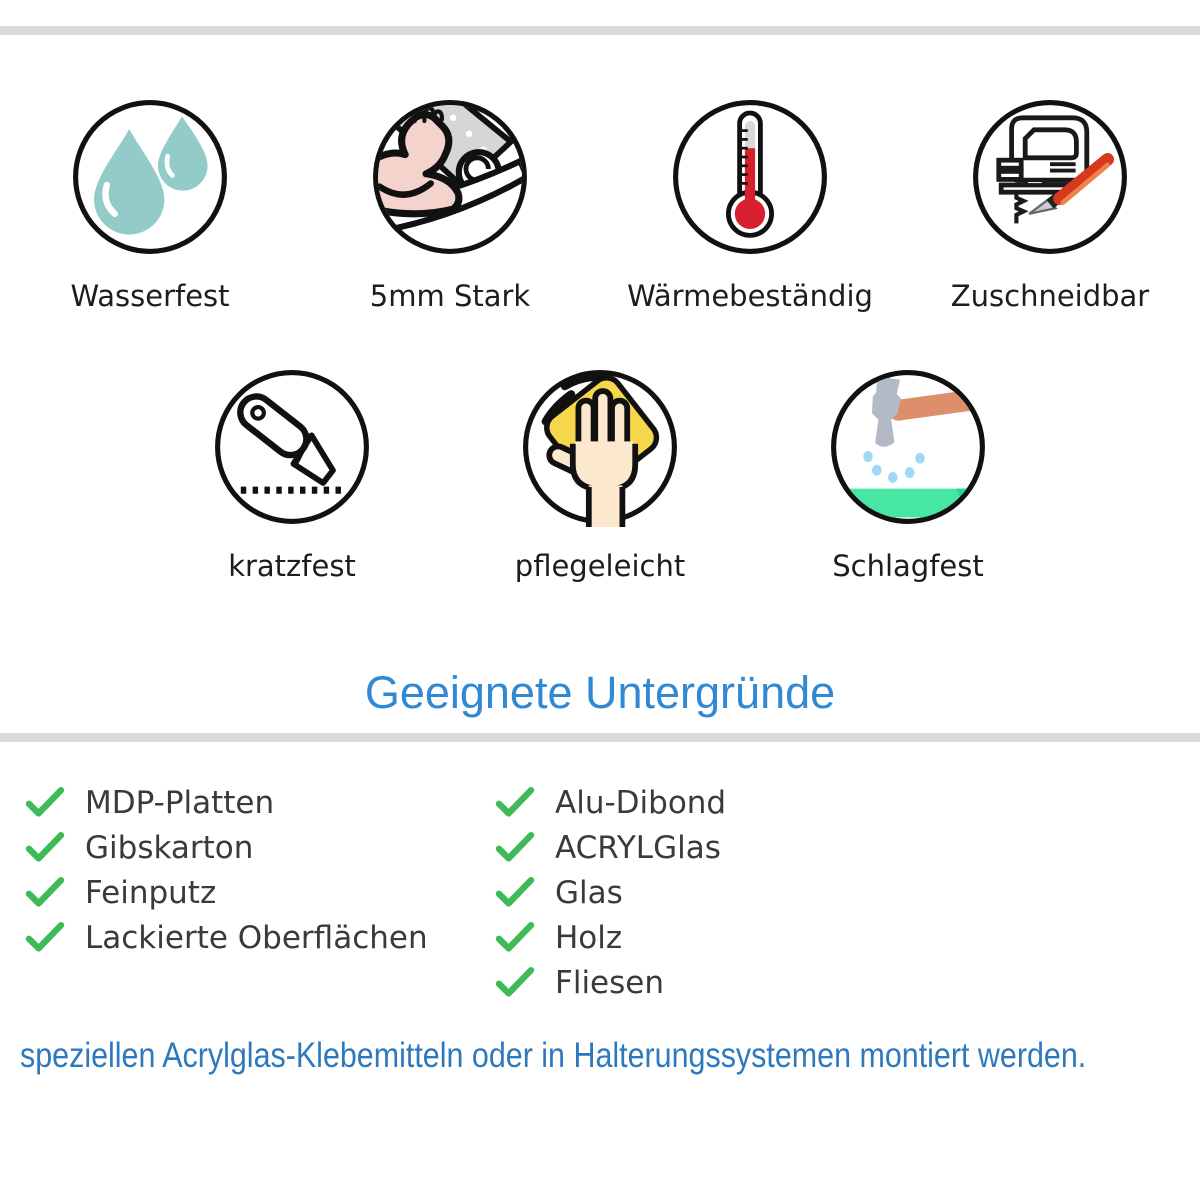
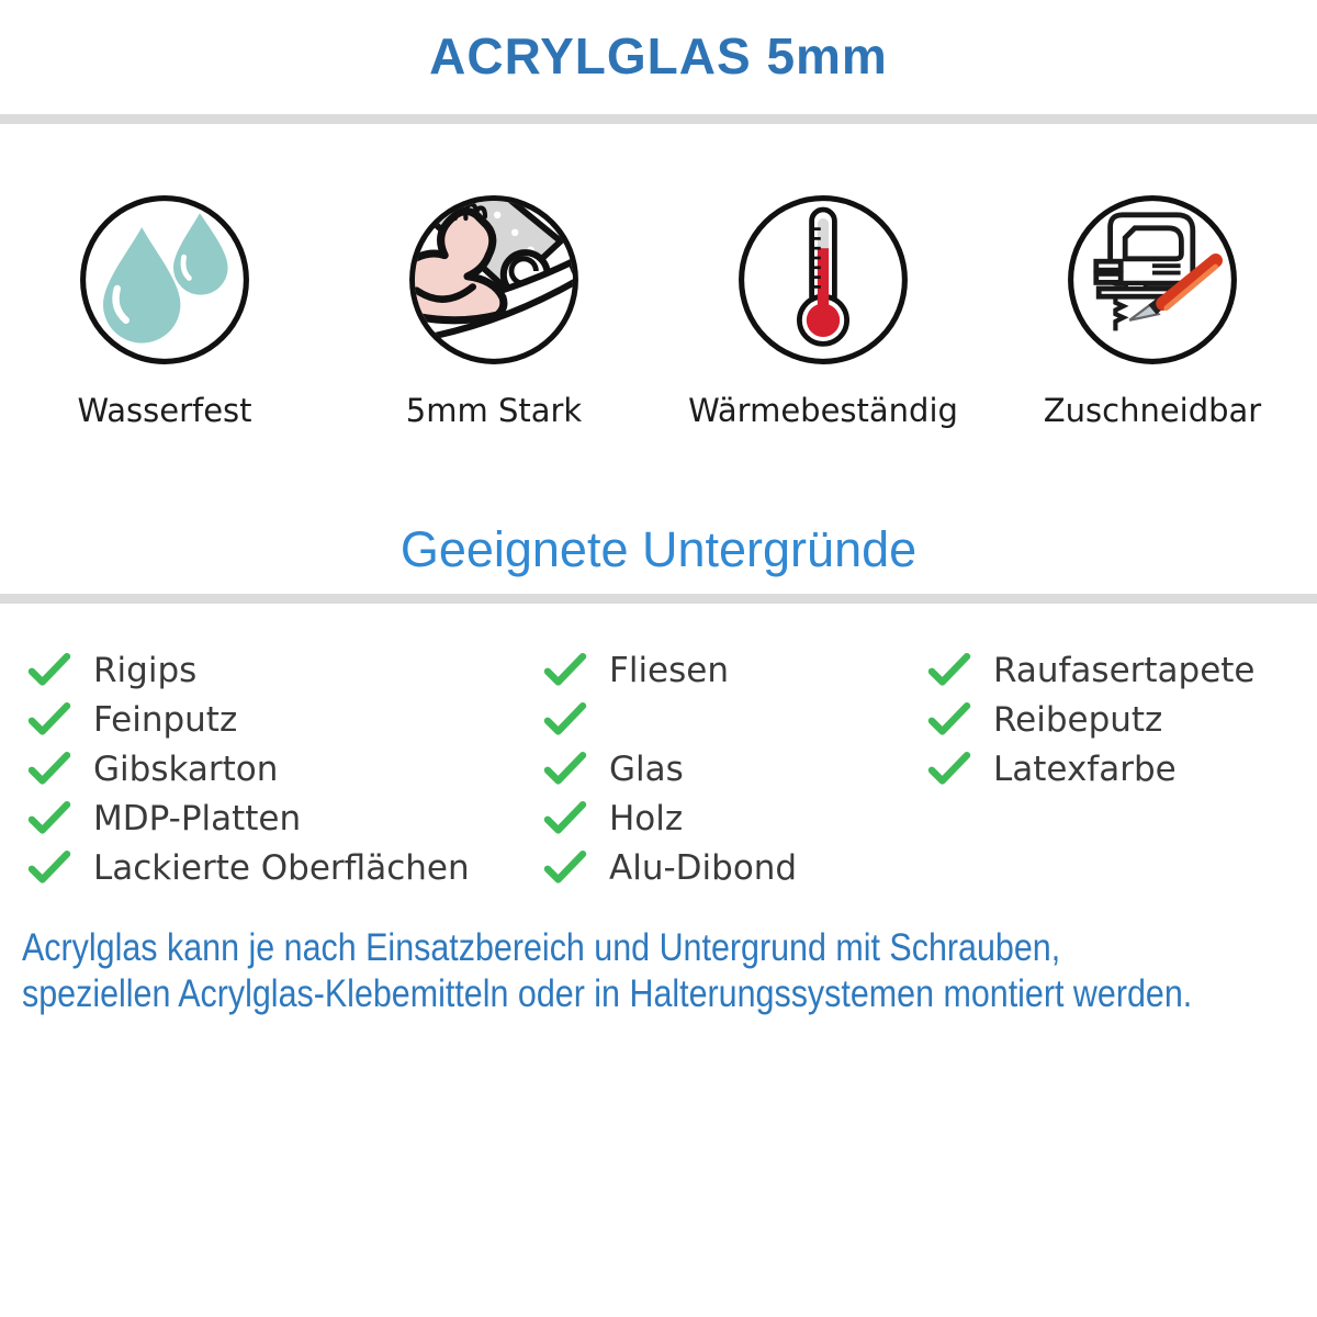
+ ACRYLGLAS 5mm
  Wasserfest
  5mm Stark
  Wärmebeständig
  Zuschneidbar
- kratzfest
- pflegeleicht
- Schlagfest
  Geeignete Untergründe
+ Rigips
- MDP-Platten
+ Feinputz
  Gibskarton
- Feinputz
+ MDP-Platten
  Lackierte Oberflächen
- Alu-Dibond
+ Fliesen
- ACRYLGlas
  Glas
  Holz
- Fliesen
+ Alu-Dibond
+ Raufasertapete
+ Reibeputz
+ Latexfarbe
+ Acrylglas kann je nach Einsatzbereich und Untergrund mit Schrauben,
  speziellen Acrylglas-Klebemitteln oder in Halterungssystemen montiert werden.
